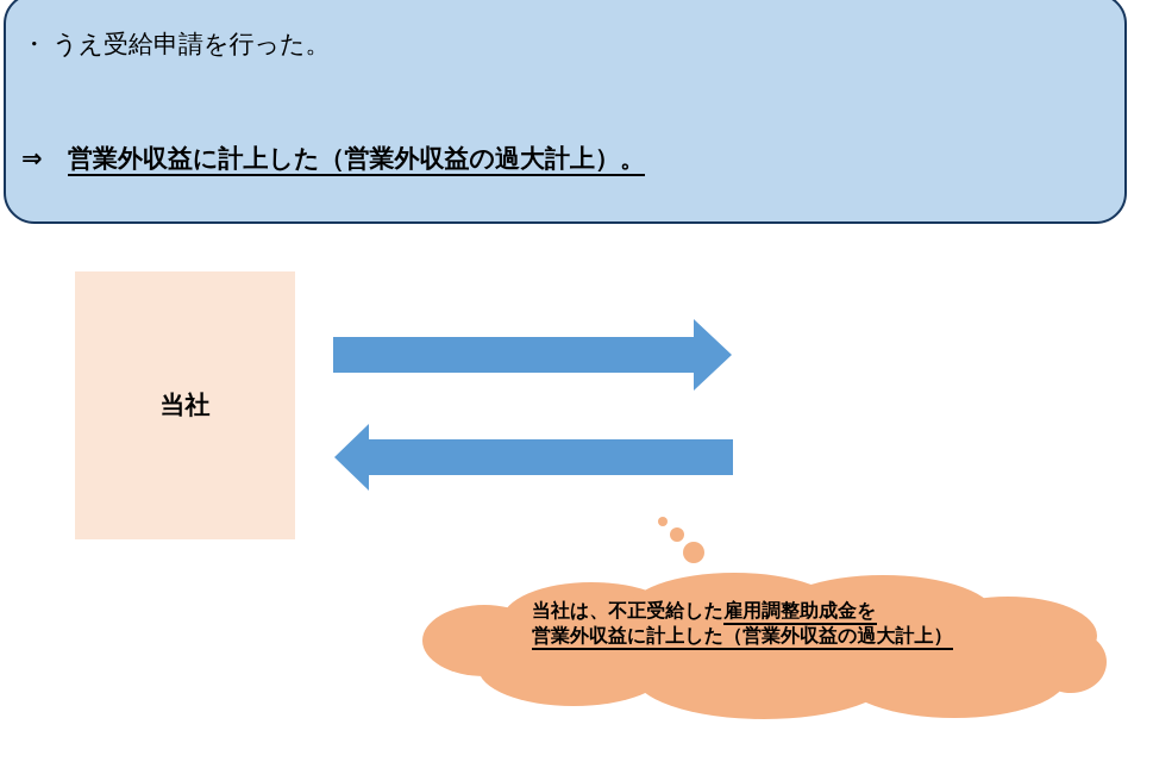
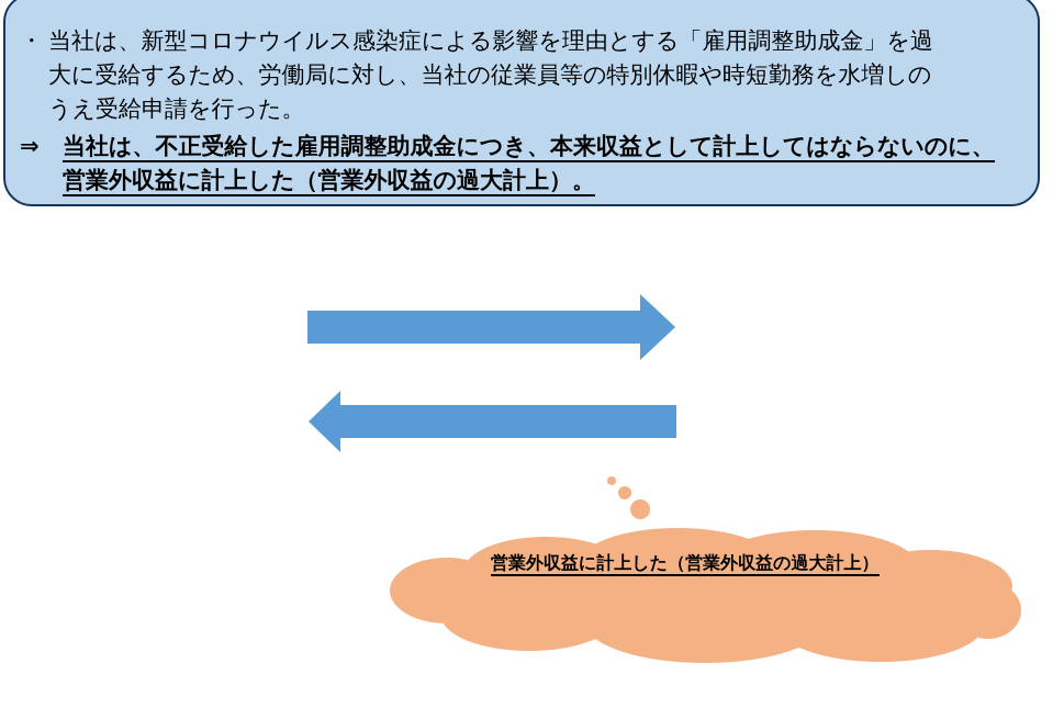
  ・
+ 当社は、新型コロナウイルス感染症による影響を理由とする「雇用調整助成金」を過
+ 大に受給するため、労働局に対し、当社の従業員等の特別休暇や時短勤務を水増しの
  うえ受給申請を行った。
  ⇒
+ 当社は、不正受給した雇用調整助成金につき、本来収益として計上してはならないのに、
  営業外収益に計上した（営業外収益の過大計上）。
- 当社
- 当社は、不正受給した雇用調整助成金を
  営業外収益に計上した（営業外収益の過大計上）
